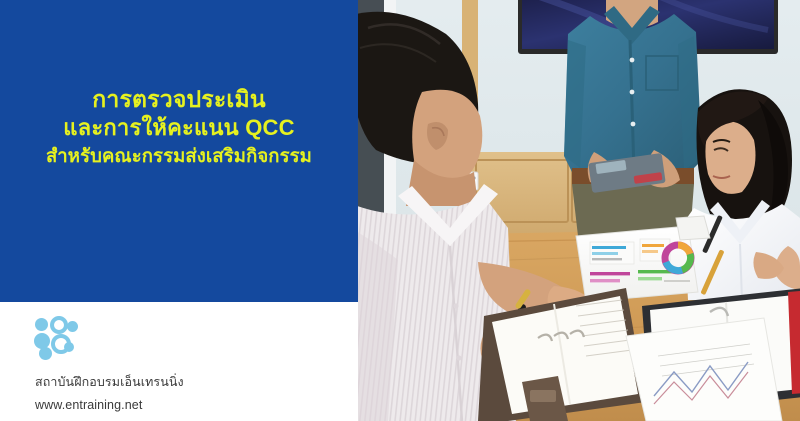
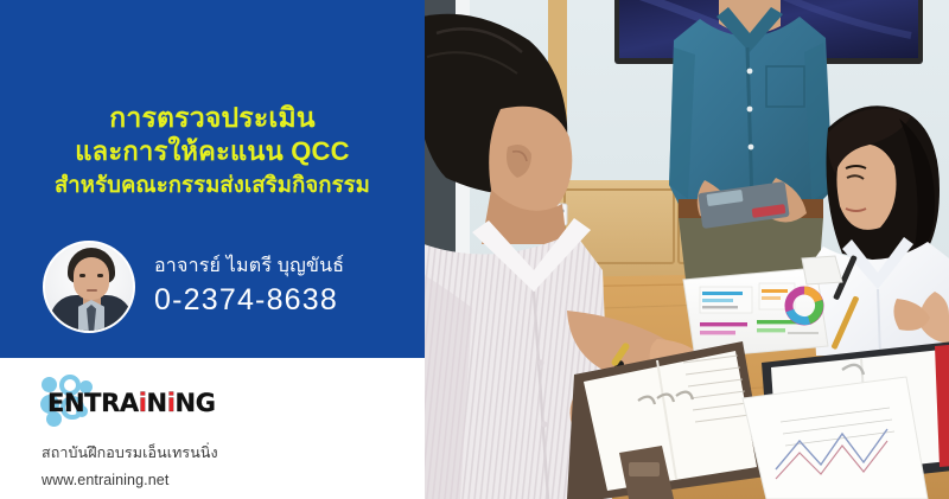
  การตรวจประเมิน
  และการให้คะแนน QCC
  สำหรับคณะกรรมส่งเสริมกิจกรรม
+ อาจารย์ ไมตรี บุญขันธ์
+ 0-2374-8638
+ ENTRAiNiNG
  สถาบันฝึกอบรมเอ็นเทรนนิ่ง
  www.entraining.net
